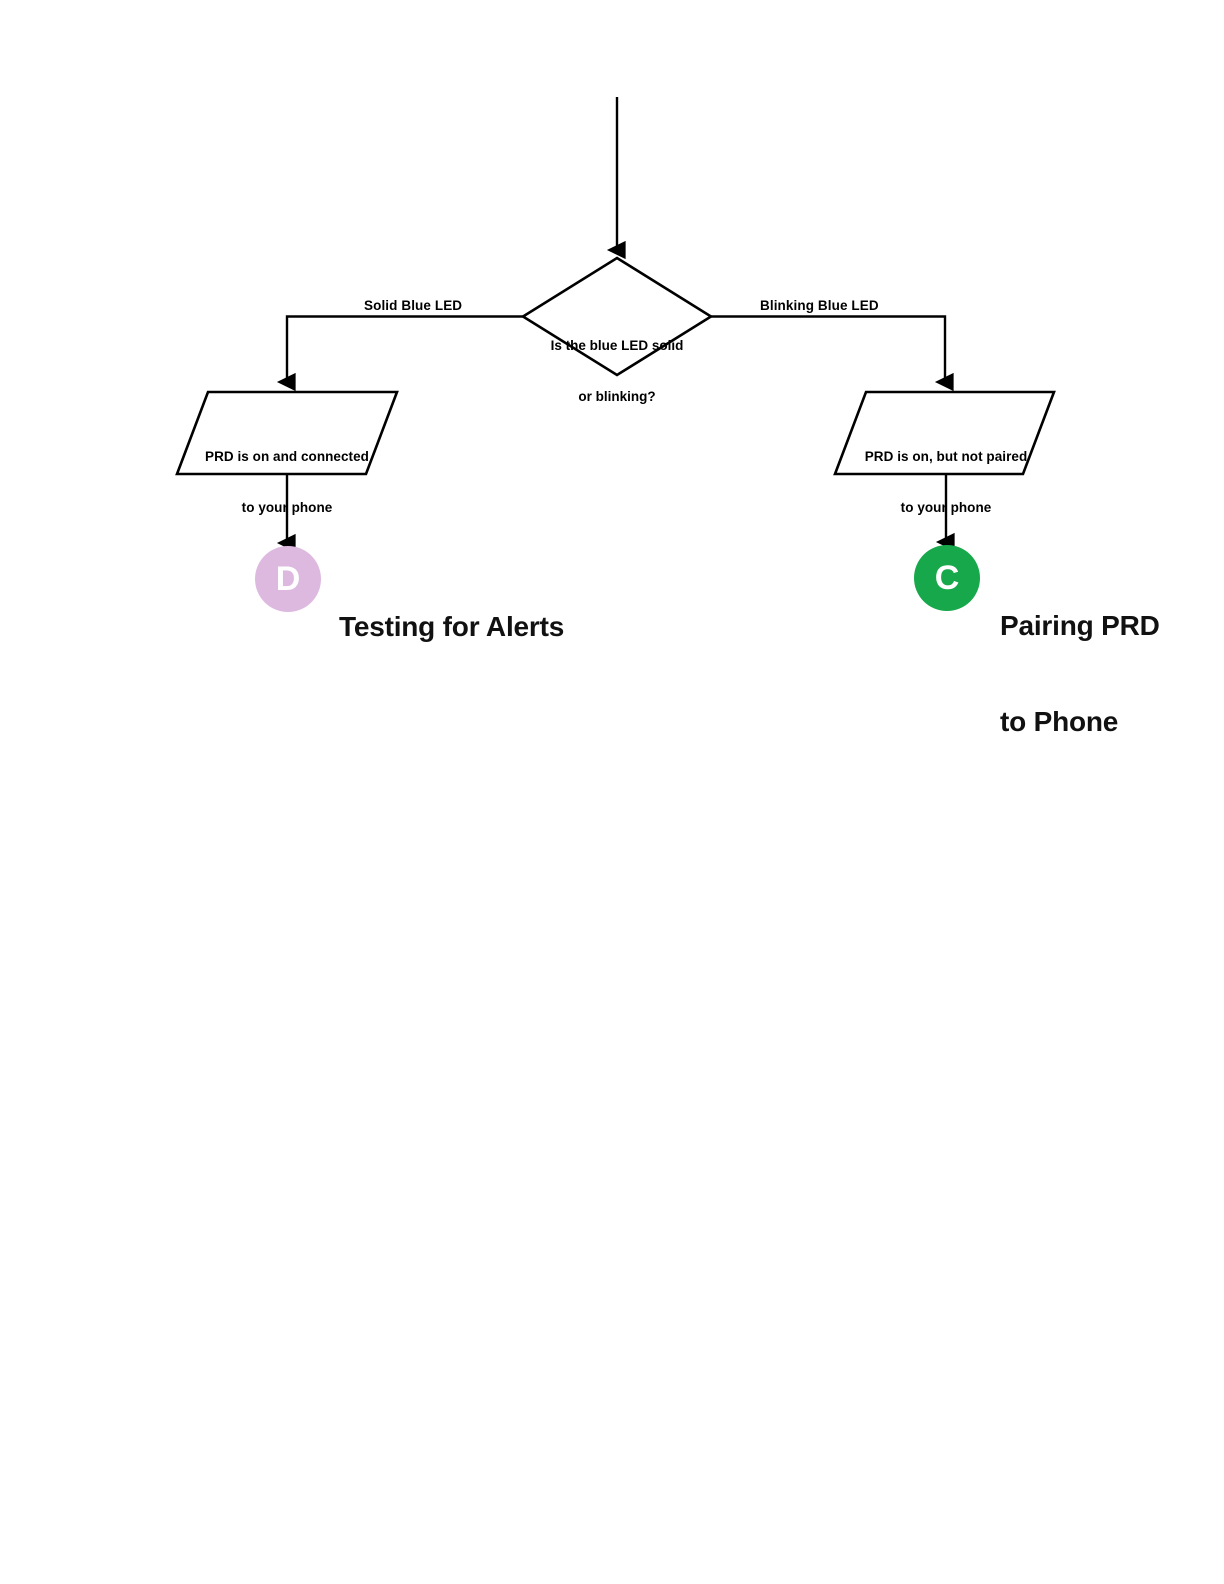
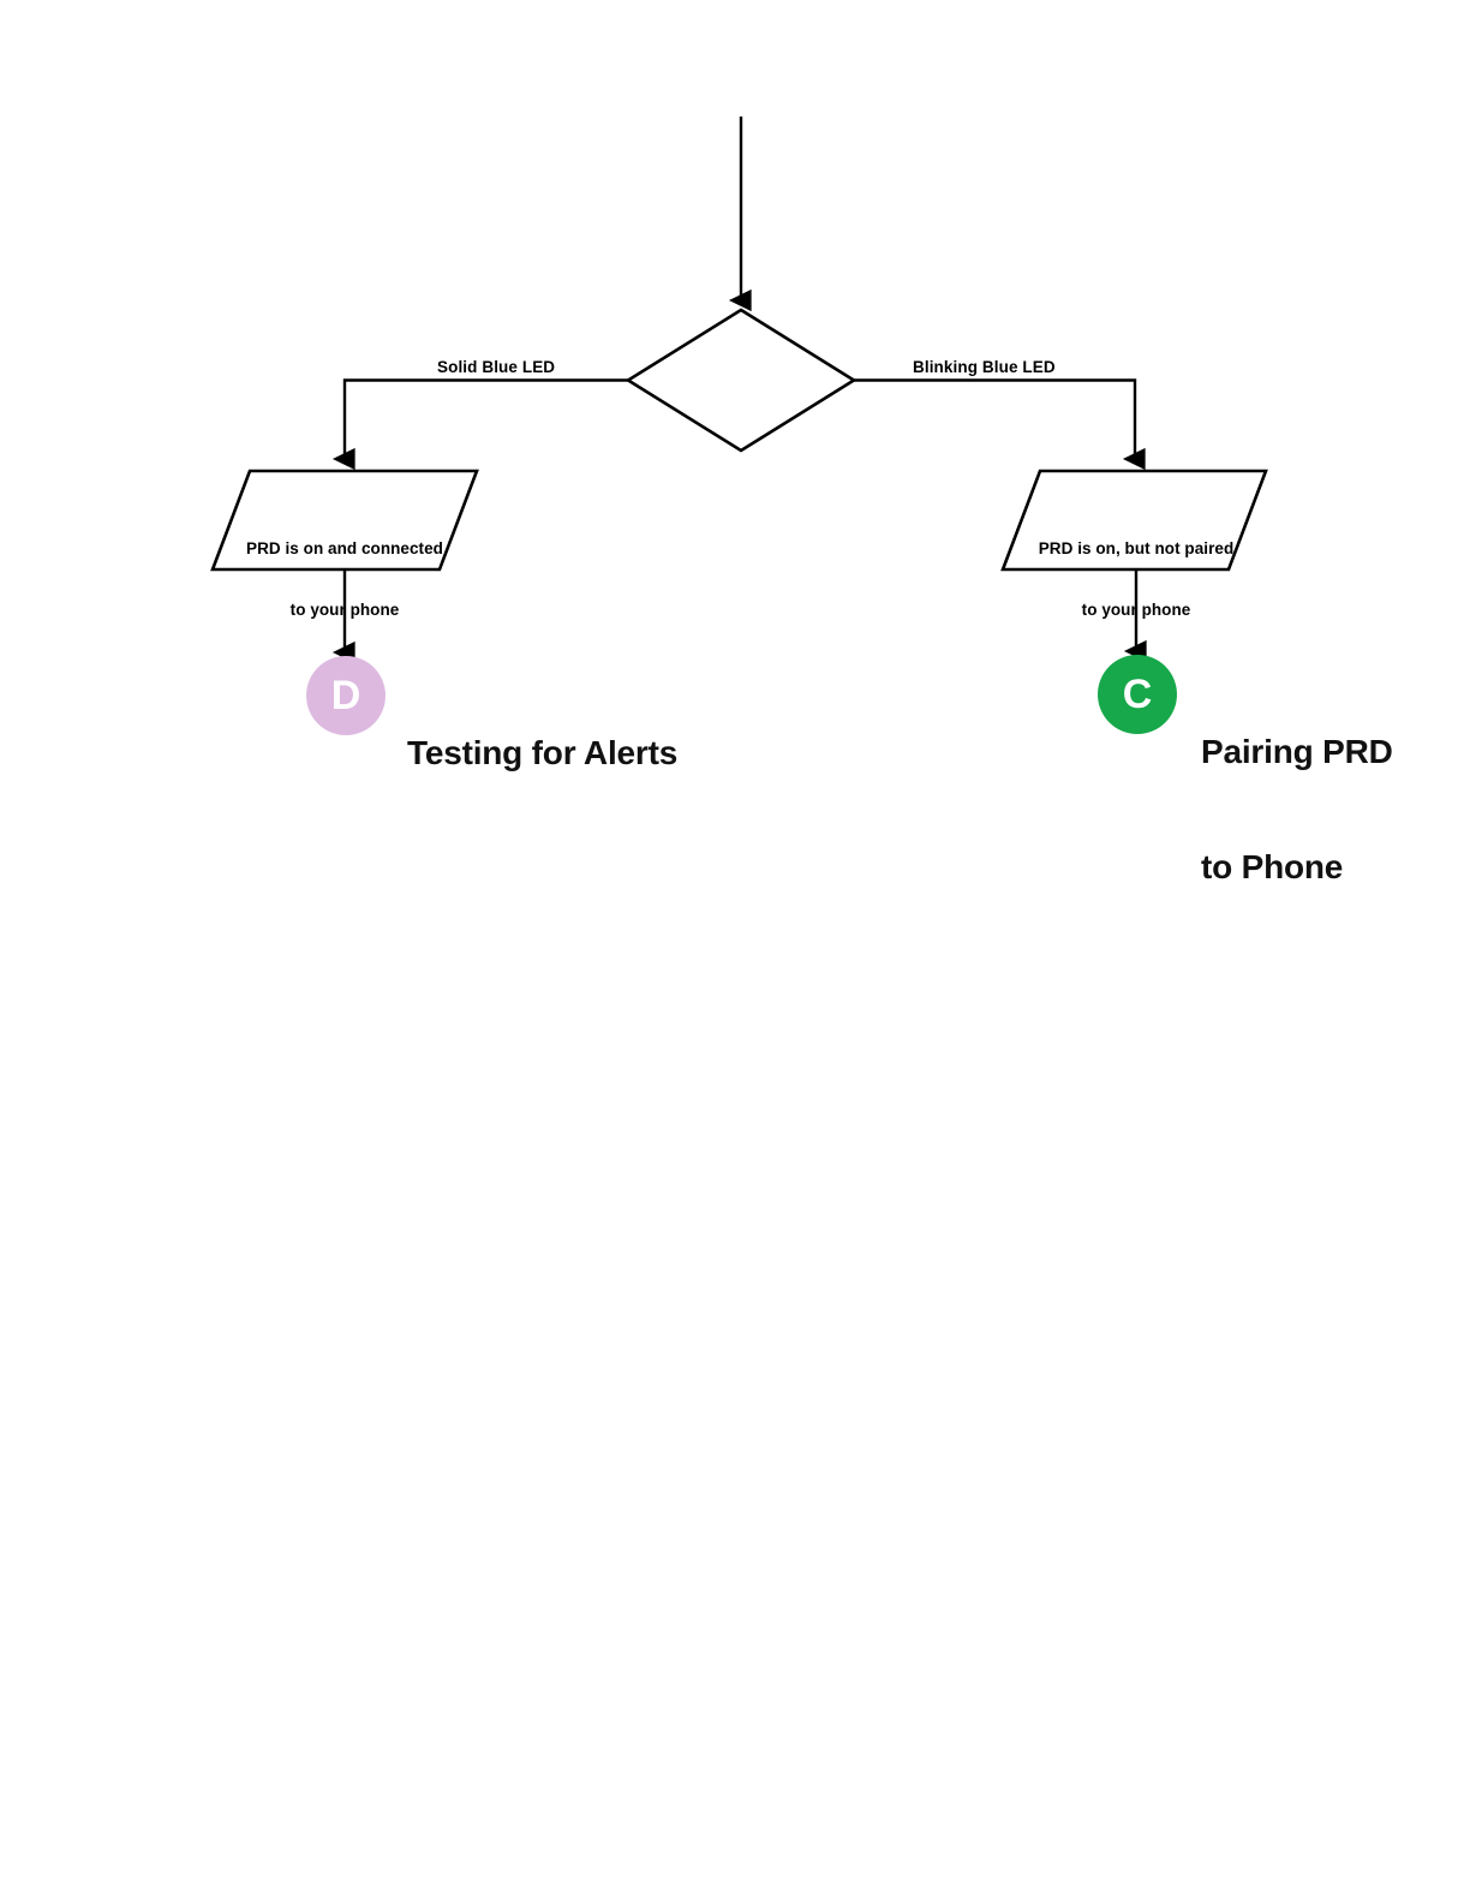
- Is the blue LED solid
- or blinking?
  Solid Blue LED
  Blinking Blue LED
  PRD is on and connected
  to your phone
  PRD is on, but not paired
  to your phone
  D
  Testing for Alerts
  C
  Pairing PRD
  to Phone
